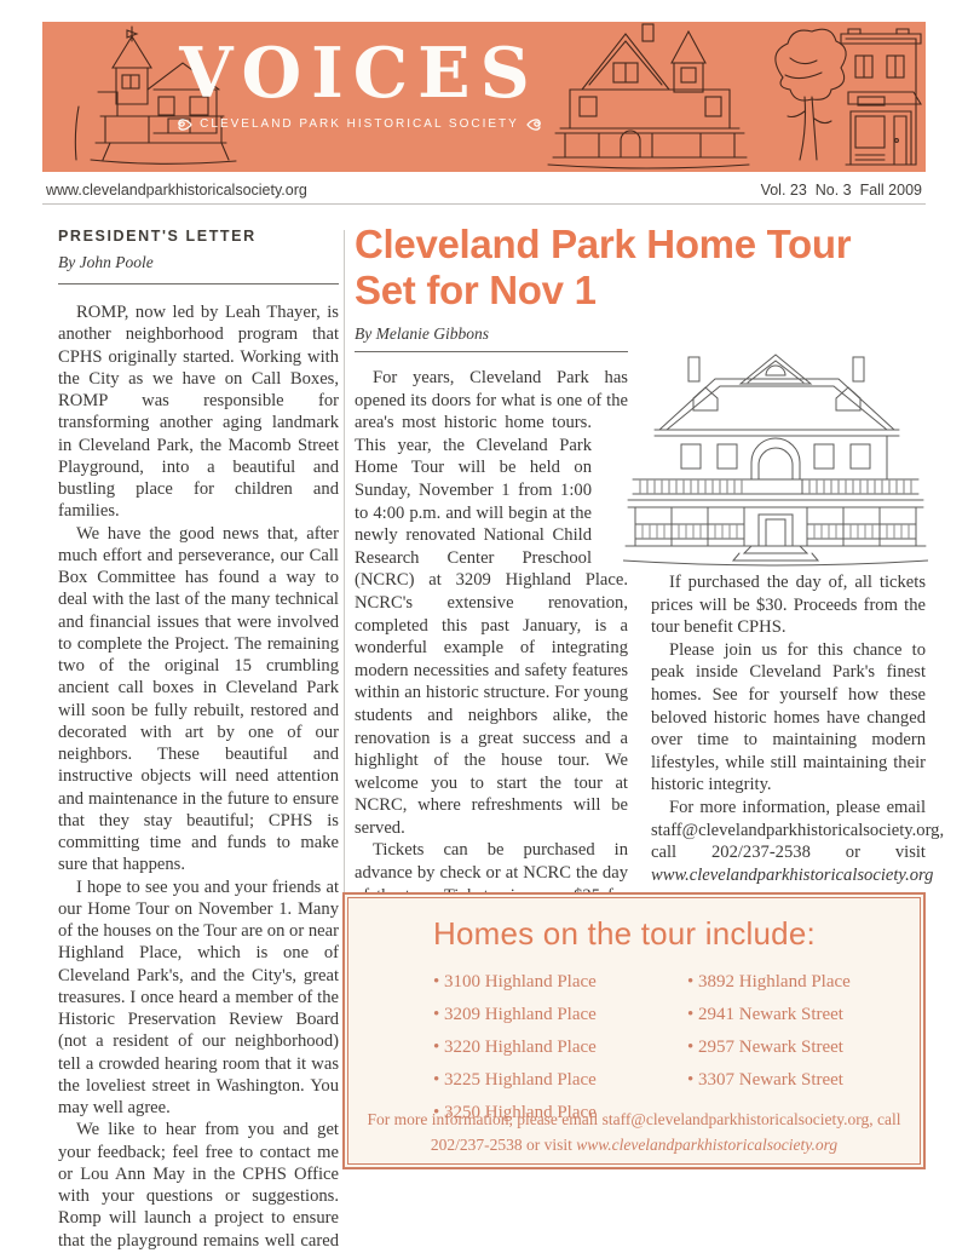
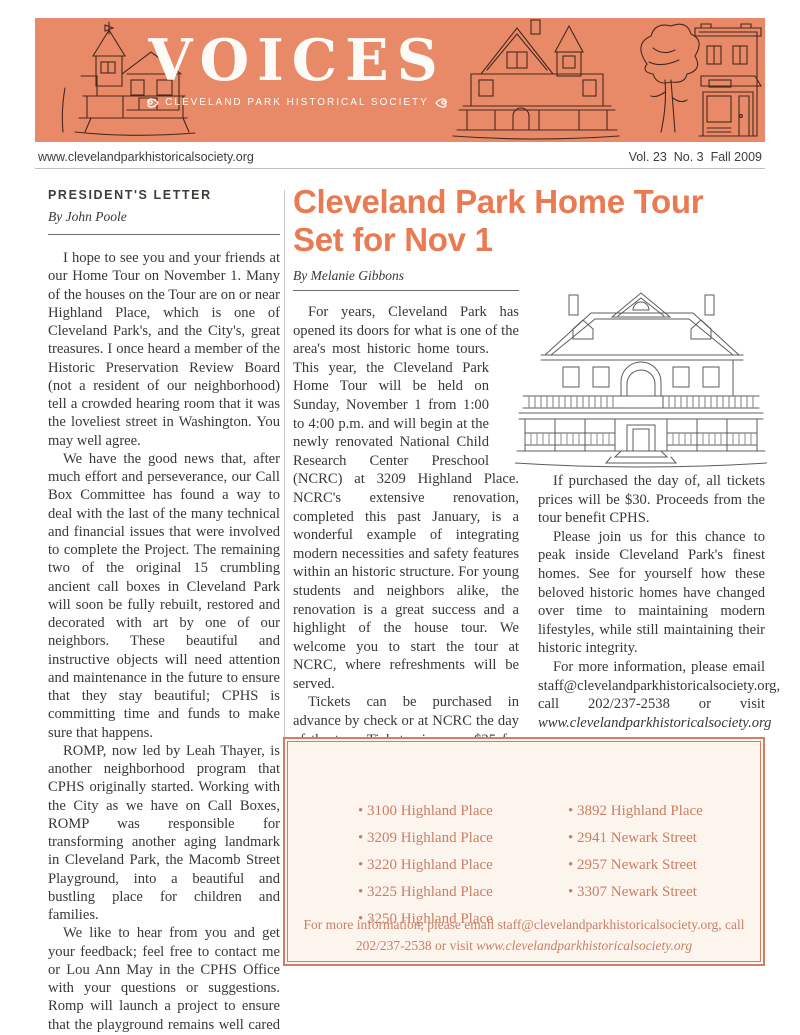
  VOICES
  CLEVELAND PARK HISTORICAL SOCIETY
  www.clevelandparkhistoricalsociety.org
  Vol. 23 No. 3 Fall 2009
  PRESIDENT'S LETTER
  By John Poole
- ROMP, now led by Leah Thayer, is another neighborhood program that CPHS originally started. Working with the City as we have on Call Boxes, ROMP was responsible for transforming another aging landmark in Cleveland Park, the Macomb Street Playground, into a beautiful and bustling place for children and families.
+ I hope to see you and your friends at our Home Tour on November 1. Many of the houses on the Tour are on or near Highland Place, which is one of Cleveland Park's, and the City's, great treasures. I once heard a member of the Historic Preservation Review Board (not a resident of our neighborhood) tell a crowded hearing room that it was the loveliest street in Washington. You may well agree.
  We have the good news that, after much effort and perseverance, our Call Box Committee has found a way to deal with the last of the many technical and financial issues that were involved to complete the Project. The remaining two of the original 15 crumbling ancient call boxes in Cleveland Park will soon be fully rebuilt, restored and decorated with art by one of our neighbors. These beautiful and instructive objects will need attention and maintenance in the future to ensure that they stay beautiful; CPHS is committing time and funds to make sure that happens.
- I hope to see you and your friends at our Home Tour on November 1. Many of the houses on the Tour are on or near Highland Place, which is one of Cleveland Park's, and the City's, great treasures. I once heard a member of the Historic Preservation Review Board (not a resident of our neighborhood) tell a crowded hearing room that it was the loveliest street in Washington. You may well agree.
+ ROMP, now led by Leah Thayer, is another neighborhood program that CPHS originally started. Working with the City as we have on Call Boxes, ROMP was responsible for transforming another aging landmark in Cleveland Park, the Macomb Street Playground, into a beautiful and bustling place for children and families.
  We like to hear from you and get your feedback; feel free to contact me or Lou Ann May in the CPHS Office with your questions or suggestions. Romp will launch a project to ensure that the playground remains well cared
  Cleveland Park Home Tour
  Set for Nov 1
  By Melanie Gibbons
  For years, Cleveland Park has opened its doors for what is one of the area's most historic home tours. This year, the Cleveland Park Home Tour will be held on Sunday, November 1 from 1:00 to 4:00 p.m. and will begin at the newly renovated National Child Research Center Preschool (NCRC) at 3209 Highland Place. NCRC's extensive renovation, completed this past January, is a wonderful example of integrating modern necessities and safety features within an historic structure. For young students and neighbors alike, the renovation is a great success and a highlight of the house tour. We welcome you to start the tour at NCRC, where refreshments will be served.
  If purchased the day of, all tickets prices will be $30. Proceeds from the tour benefit CPHS.
  Please join us for this chance to peak inside Cleveland Park's finest homes. See for yourself how these beloved historic homes have changed over time to maintaining modern lifestyles, while still maintaining their historic integrity.
  For more information, please email staff@clevelandparkhistoricalsociety.org, call 202/237-2538 or visit www.clevelandparkhistoricalsociety.org
- Homes on the tour include:
  3100 Highland Place
  3209 Highland Place
  3220 Highland Place
  3225 Highland Place
  3250 Highland Place
  3892 Highland Place
  2941 Newark Street
  2957 Newark Street
  3307 Newark Street
  For more information, please email staff@clevelandparkhistoricalsociety.org, call 202/237-2538 or visit www.clevelandparkhistoricalsociety.org
